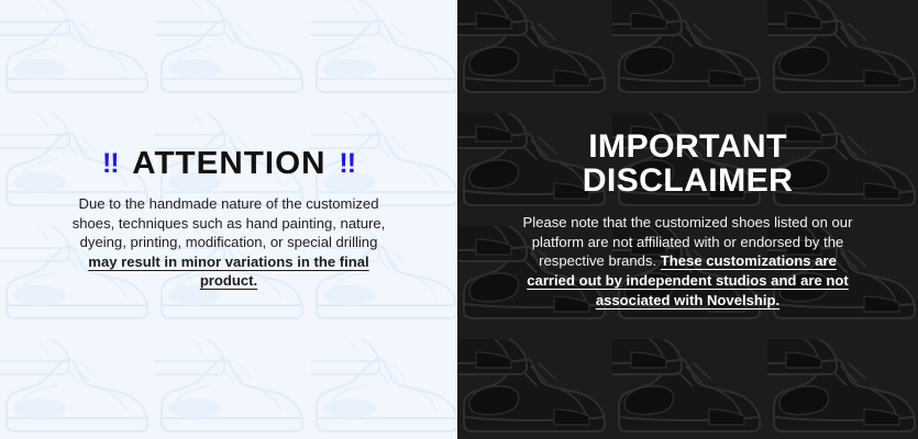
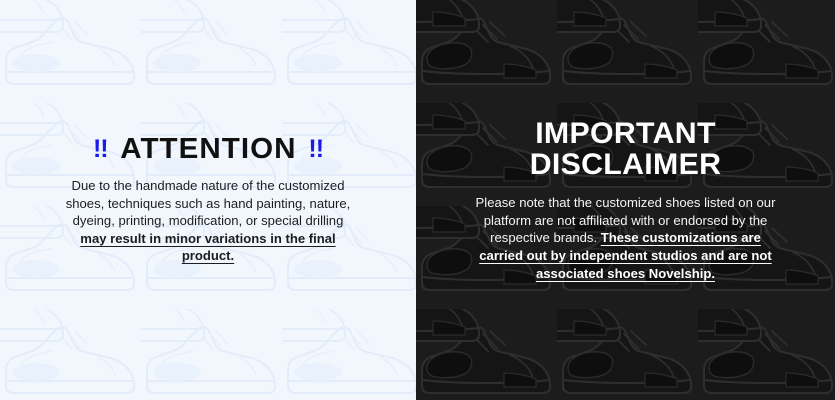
  !!
  ATTENTION
  !!
  Due to the handmade nature of the customized shoes, techniques such as hand painting, nature, dyeing, printing, modification, or special drilling may result in minor variations in the final product.
  IMPORTANT
  DISCLAIMER
- Please note that the customized shoes listed on our platform are not affiliated with or endorsed by the respective brands. These customizations are carried out by independent studios and are not associated with Novelship.
+ Please note that the customized shoes listed on our platform are not affiliated with or endorsed by the respective brands. These customizations are carried out by independent studios and are not associated shoes Novelship.
